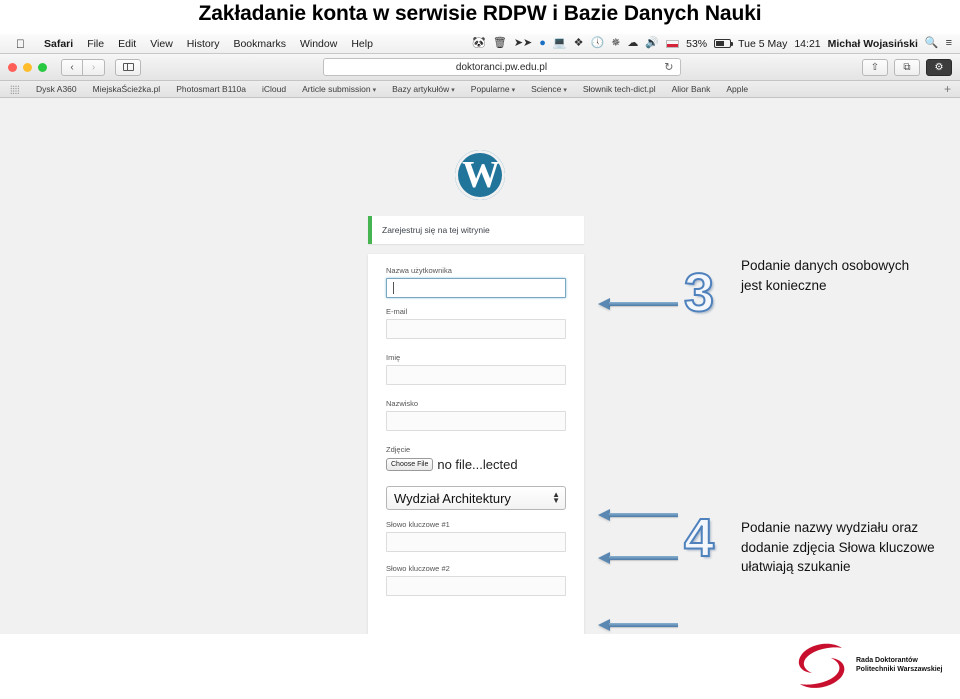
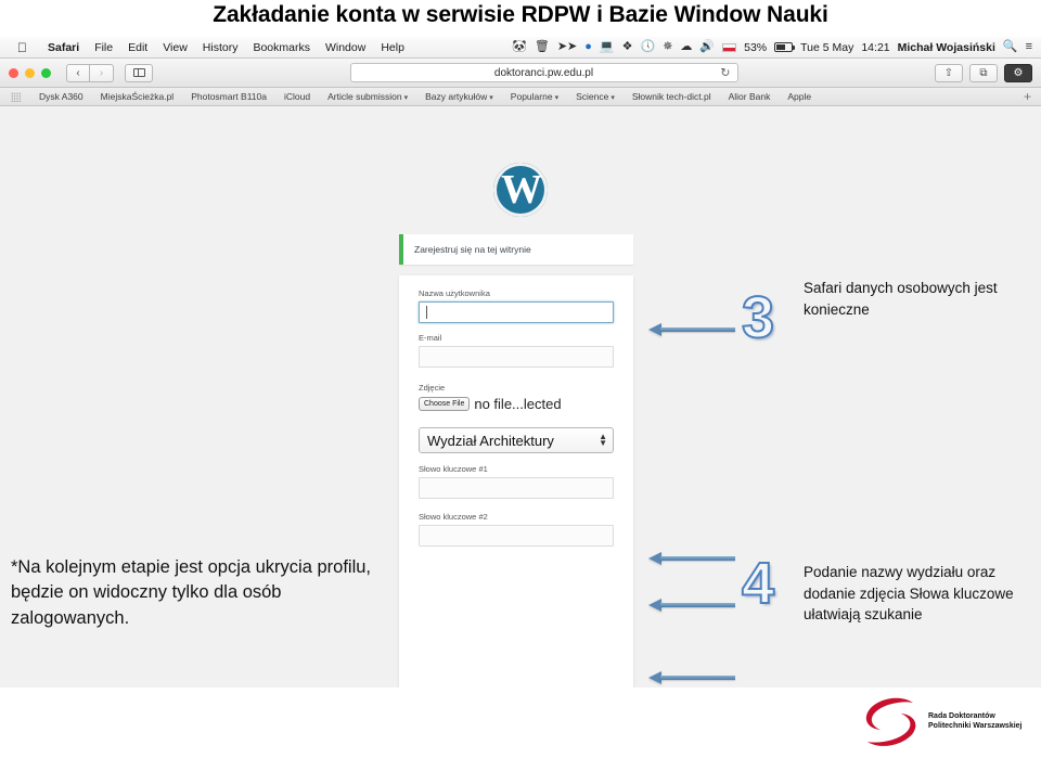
- Zakładanie konta w serwisie RDPW i Bazie Danych Nauki
+ Zakładanie konta w serwisie RDPW i Bazie Window Nauki
  
  Safari
  File
  Edit
  View
  History
  Bookmarks
  Window
  Help
  🐼
  🗑
  ➤➤
  ●
  💻
  ❖
  🕔
  ✵
  ☁
  🔊
  53%
  Tue 5 May
  14:21
  Michał Wojasiński
  🔍
  ≡
  ‹
  ›
  doktoranci.pw.edu.pl
  ↻
  ⇧
  ⧉
  ⚙
  Dysk A360
  MiejskaŚcieżka.pl
  Photosmart B110a
  iCloud
  Article submission
  Bazy artykułów
  Popularne
  Science
  Słownik tech-dict.pl
  Alior Bank
  Apple
  +
  W
  Zarejestruj się na tej witrynie
  Nazwa użytkownika
  E-mail
- Imię
- Nazwisko
  Zdjęcie
  no file...lected
  Wydział Architektury
  ▲
  ▼
  Słowo kluczowe #1
  Słowo kluczowe #2
  3
- Podanie danych osobowych jest konieczne
+ Safari danych osobowych jest konieczne
  4
  Podanie nazwy wydziału oraz dodanie zdjęcia Słowa kluczowe ułatwiają szukanie
+ *Na kolejnym etapie jest opcja ukrycia profilu, będzie on widoczny tylko dla osób zalogowanych.
